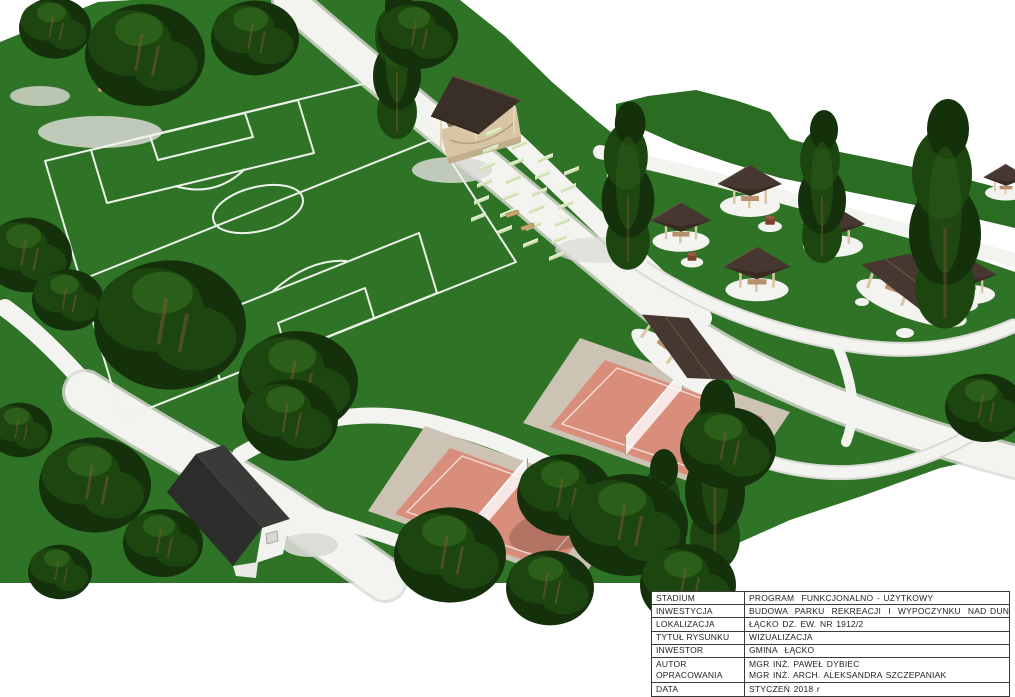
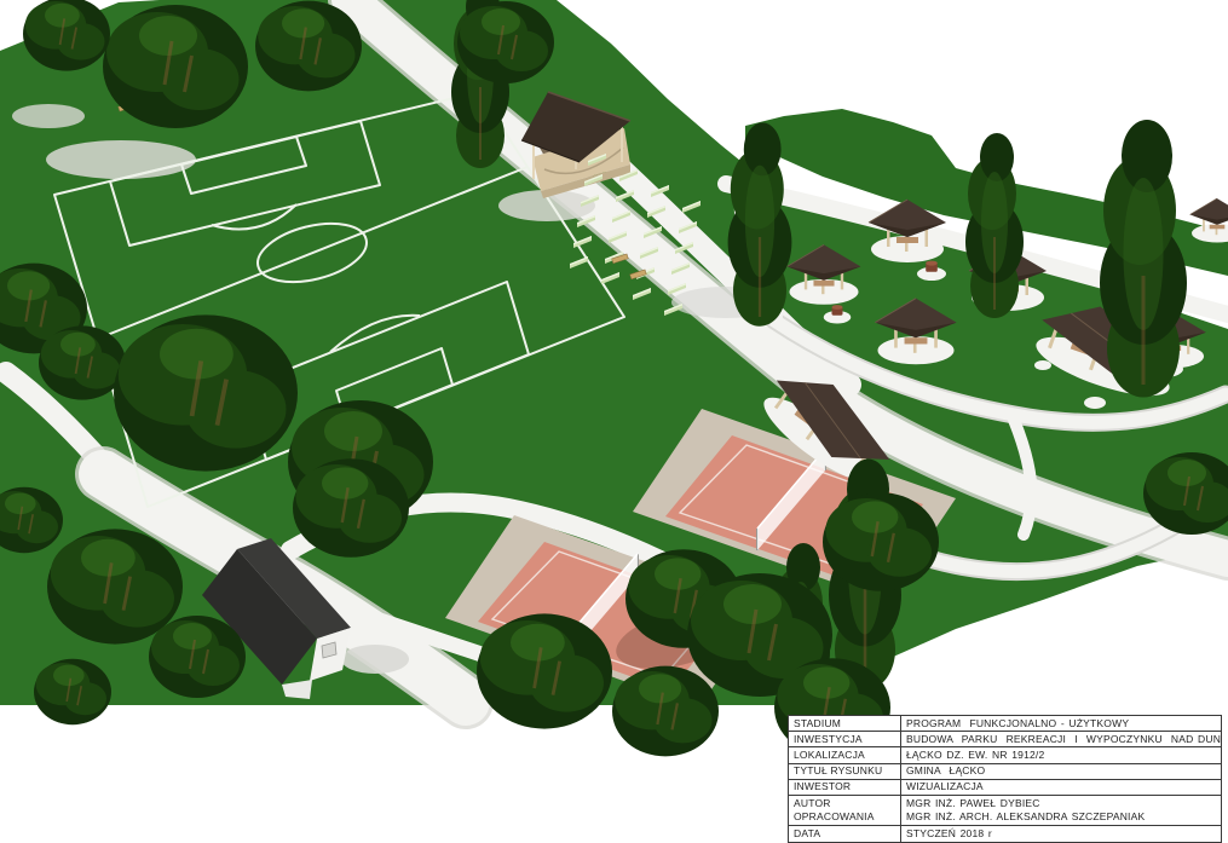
  STADIUM
  PROGRAM FUNKCJONALNO - UŻYTKOWY
  INWESTYCJA
  BUDOWA PARKU REKREACJI I WYPOCZYNKU NAD DUN
  LOKALIZACJA
  ŁĄCKO DZ. EW. NR 1912/2
  TYTUŁ RYSUNKU
- WIZUALIZACJA
+ GMINA ŁĄCKO
  INWESTOR
- GMINA ŁĄCKO
+ WIZUALIZACJA
  AUTOR
  OPRACOWANIA
  MGR INŻ. PAWEŁ DYBIEC
  MGR INŻ. ARCH. ALEKSANDRA SZCZEPANIAK
  DATA
  STYCZEŃ 2018 r
